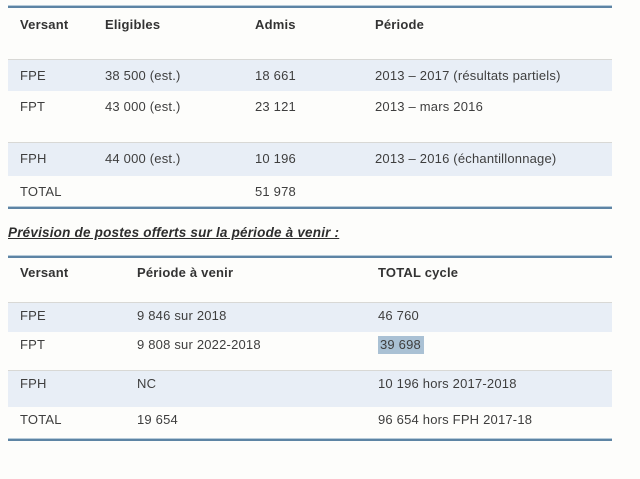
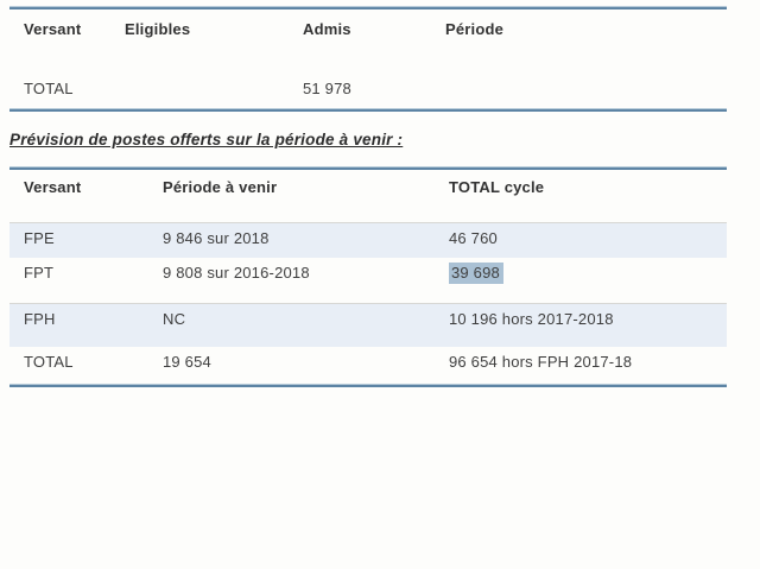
  Versant	Eligibles	Admis	Période
- FPE	38 500 (est.)	18 661	2013 – 2017 (résultats partiels)
- FPT	43 000 (est.)	23 121	2013 – mars 2016
- FPH	44 000 (est.)	10 196	2013 – 2016 (échantillonnage)
  TOTAL		51 978
  Prévision de postes offerts sur la période à venir :
  Versant	Période à venir	TOTAL cycle
  FPE	9 846 sur 2018	46 760
- FPT	9 808 sur 2022-2018	39 698
+ FPT	9 808 sur 2016-2018	39 698
  FPH	NC	10 196 hors 2017-2018
  TOTAL	19 654	96 654 hors FPH 2017-18
